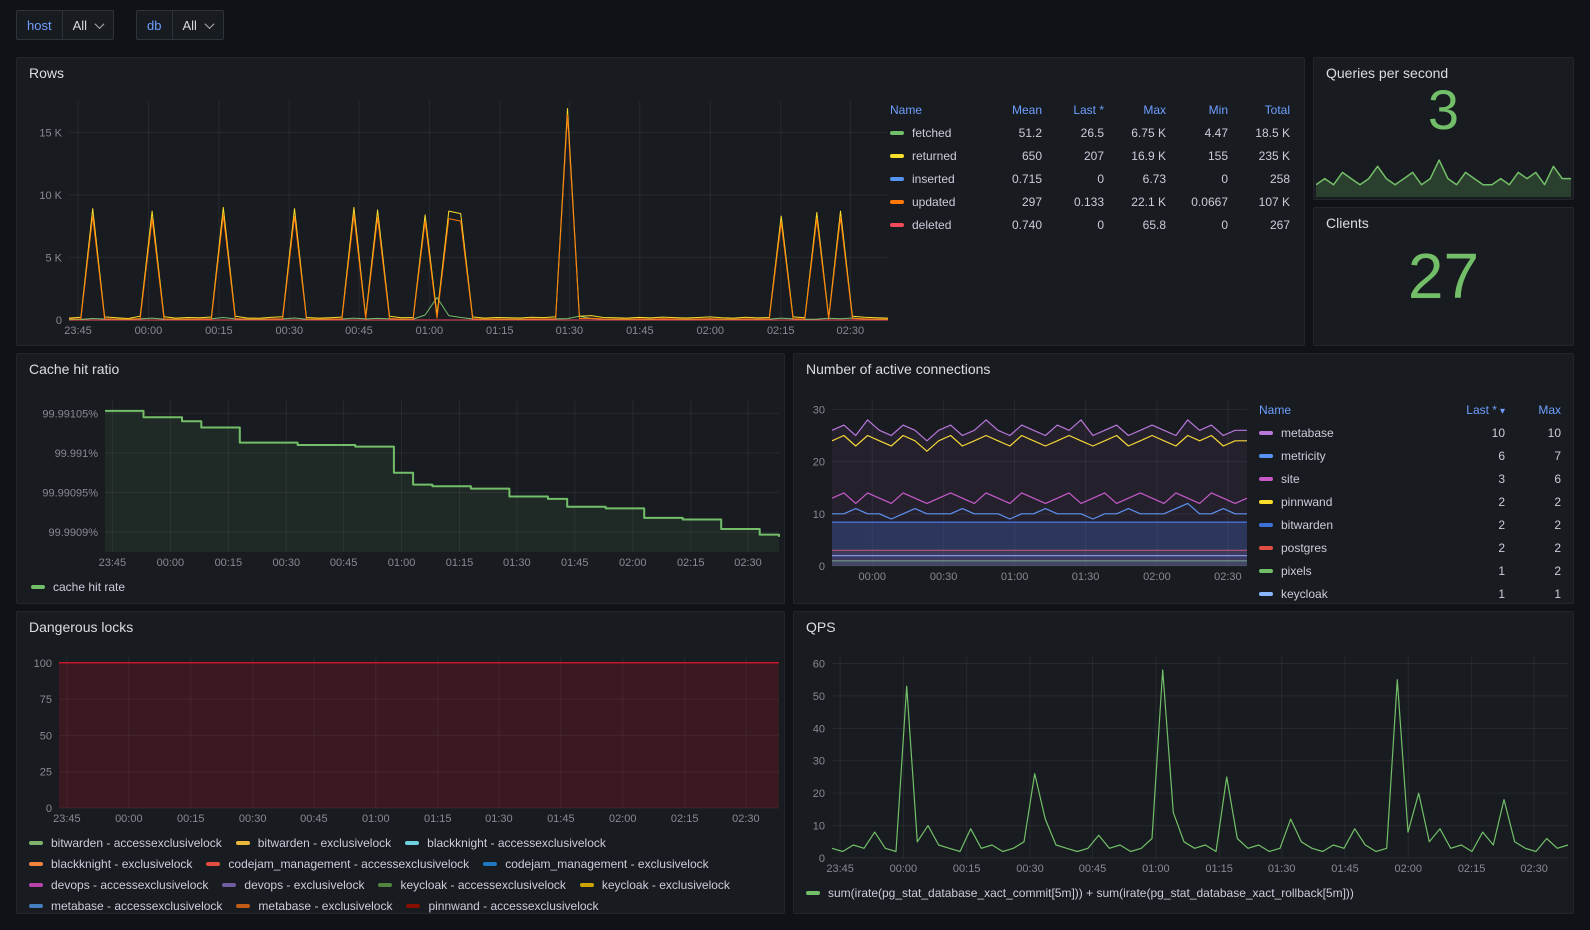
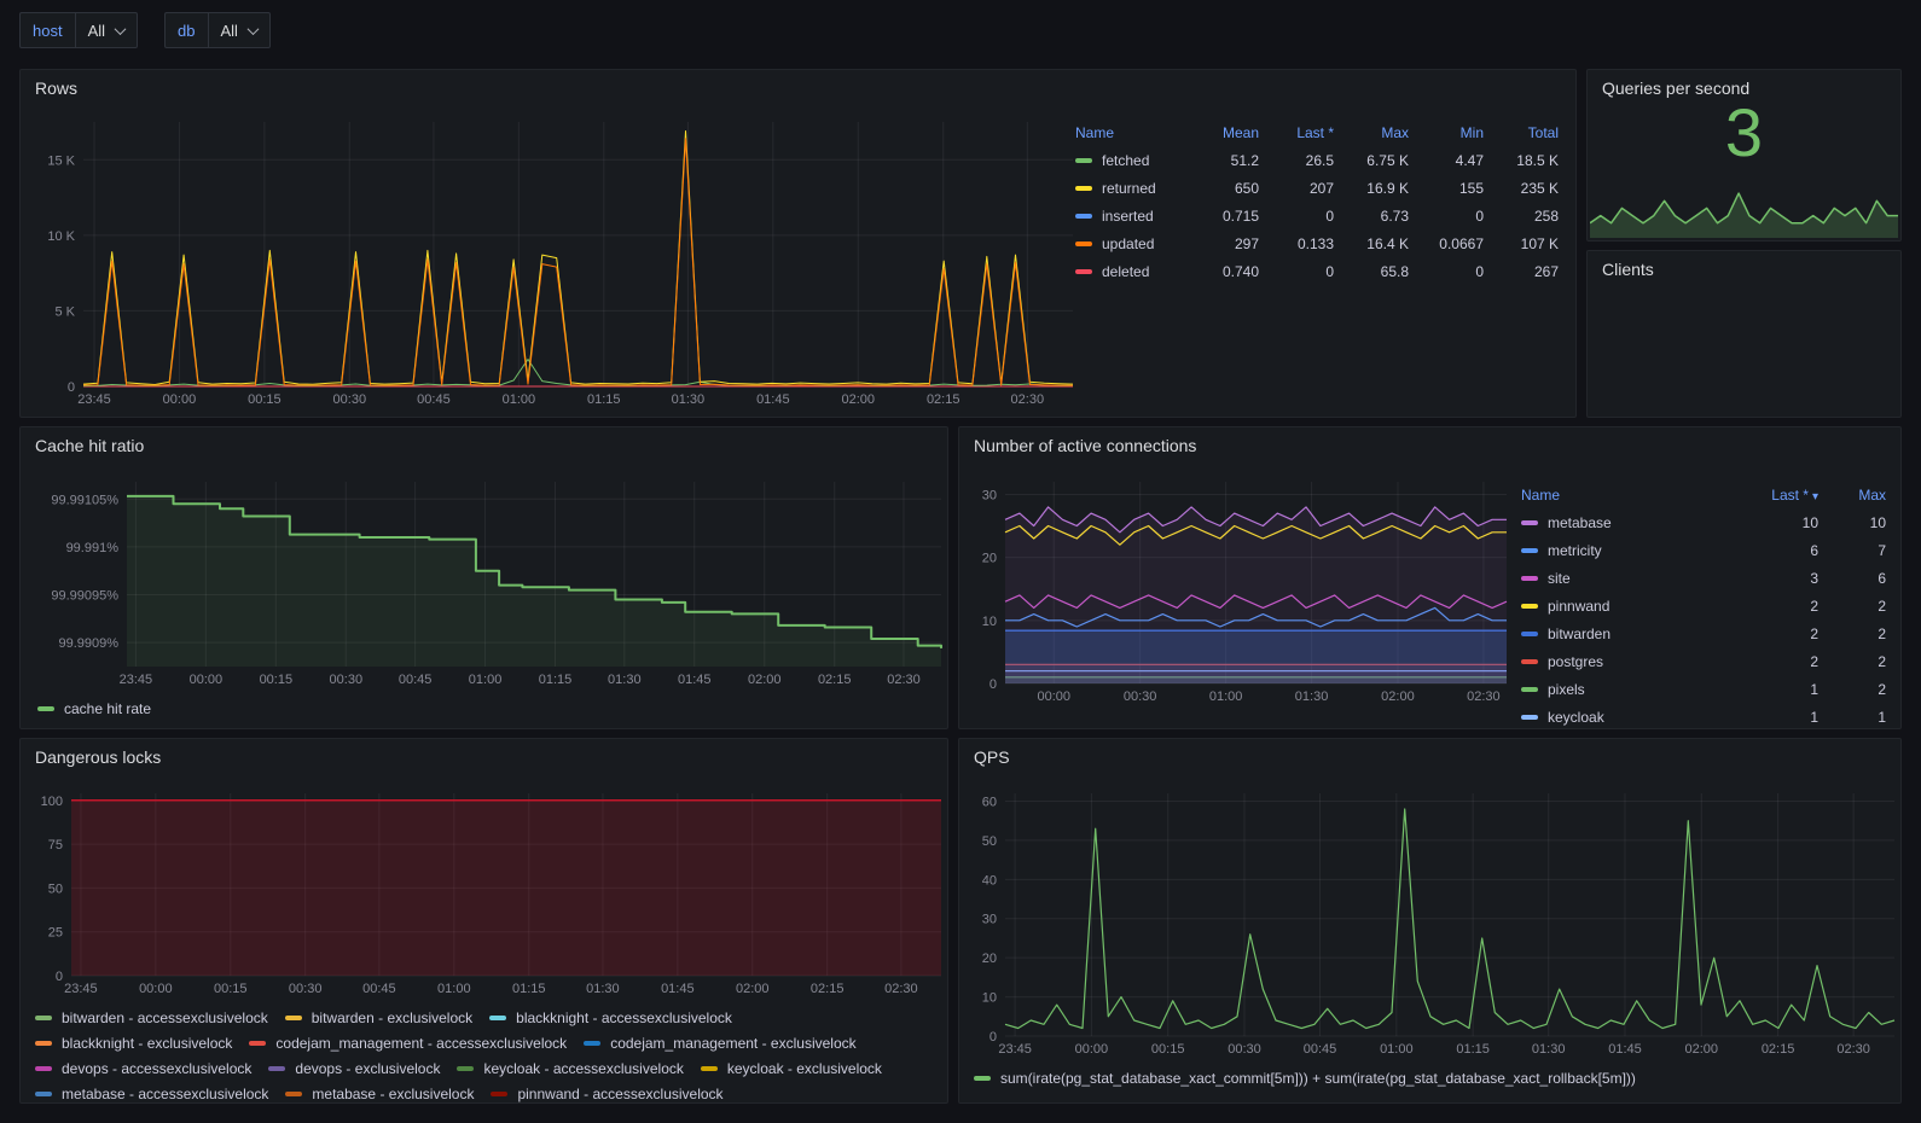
  host
  All
  db
  All
  Rows
  23:45
  00:00
  00:15
  00:30
  00:45
  01:00
  01:15
  01:30
  01:45
  02:00
  02:15
  02:30
  0
  5 K
  10 K
  15 K
  Name
  Mean
  Last *
  Max
  Min
  Total
  fetched
  51.2
  26.5
  6.75 K
  4.47
  18.5 K
  returned
  650
  207
  16.9 K
  155
  235 K
  inserted
  0.715
  0
  6.73
  0
  258
  updated
  297
  0.133
- 22.1 K
+ 16.4 K
  0.0667
  107 K
  deleted
  0.740
  0
  65.8
  0
  267
  Queries per second
  3
  Clients
- 27
  Cache hit ratio
  23:45
  00:00
  00:15
  00:30
  00:45
  01:00
  01:15
  01:30
  01:45
  02:00
  02:15
  02:30
  99.9909%
  99.99095%
  99.991%
  99.99105%
  cache hit rate
  Number of active connections
  00:00
  00:30
  01:00
  01:30
  02:00
  02:30
  0
  10
  20
  30
  Name
  Last * ▾
  Max
  metabase
  10
  10
  metricity
  6
  7
  site
  3
  6
  pinnwand
  2
  2
  bitwarden
  2
  2
  postgres
  2
  2
  pixels
  1
  2
  keycloak
  1
  1
  Dangerous locks
  23:45
  00:00
  00:15
  00:30
  00:45
  01:00
  01:15
  01:30
  01:45
  02:00
  02:15
  02:30
  0
  25
  50
  75
  100
  bitwarden - accessexclusivelock
  bitwarden - exclusivelock
  blackknight - accessexclusivelock
  blackknight - exclusivelock
  codejam_management - accessexclusivelock
  codejam_management - exclusivelock
  devops - accessexclusivelock
  devops - exclusivelock
  keycloak - accessexclusivelock
  keycloak - exclusivelock
  metabase - accessexclusivelock
  metabase - exclusivelock
  pinnwand - accessexclusivelock
  QPS
  23:45
  00:00
  00:15
  00:30
  00:45
  01:00
  01:15
  01:30
  01:45
  02:00
  02:15
  02:30
  0
  10
  20
  30
  40
  50
  60
  sum(irate(pg_stat_database_xact_commit[5m])) + sum(irate(pg_stat_database_xact_rollback[5m]))
